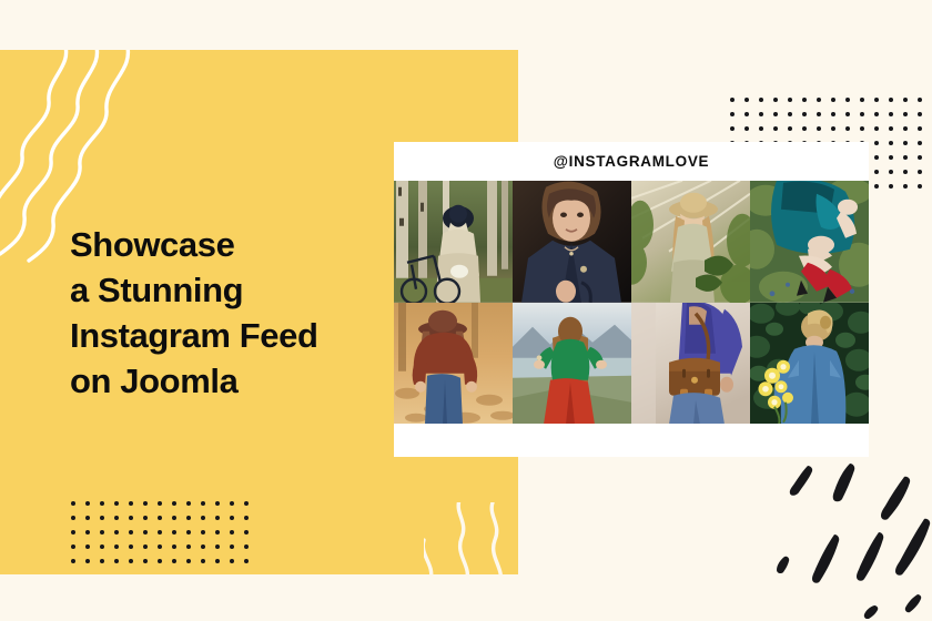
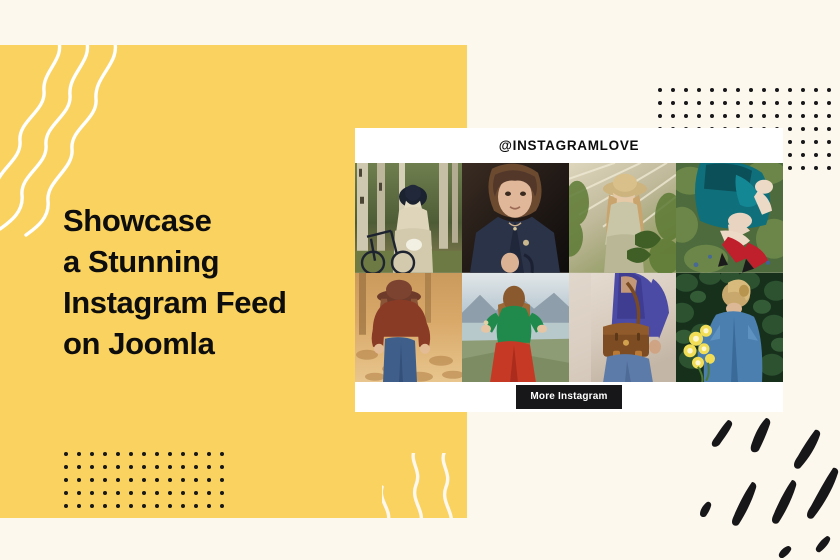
  Showcase
  a Stunning
  Instagram Feed
  on Joomla
  @INSTAGRAMLOVE
+ More Instagram
